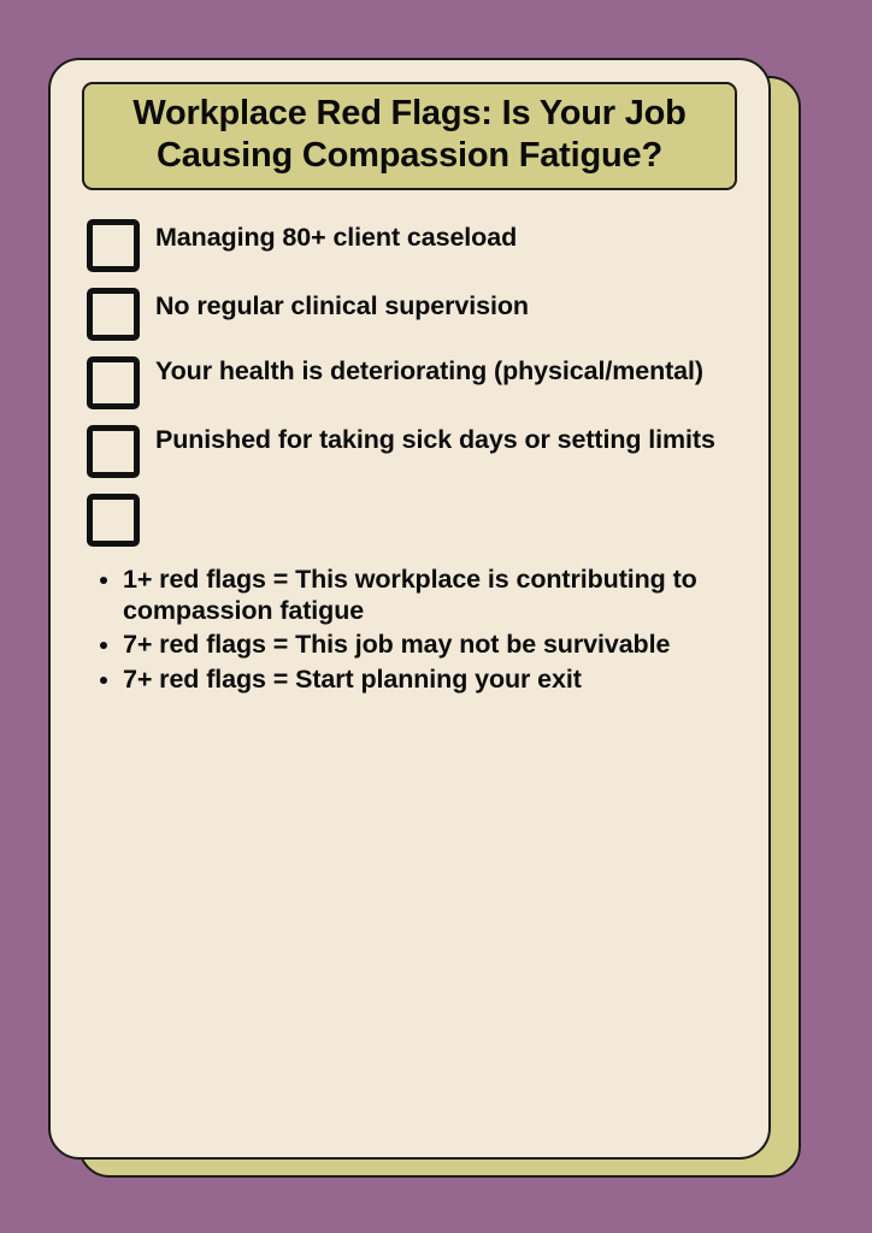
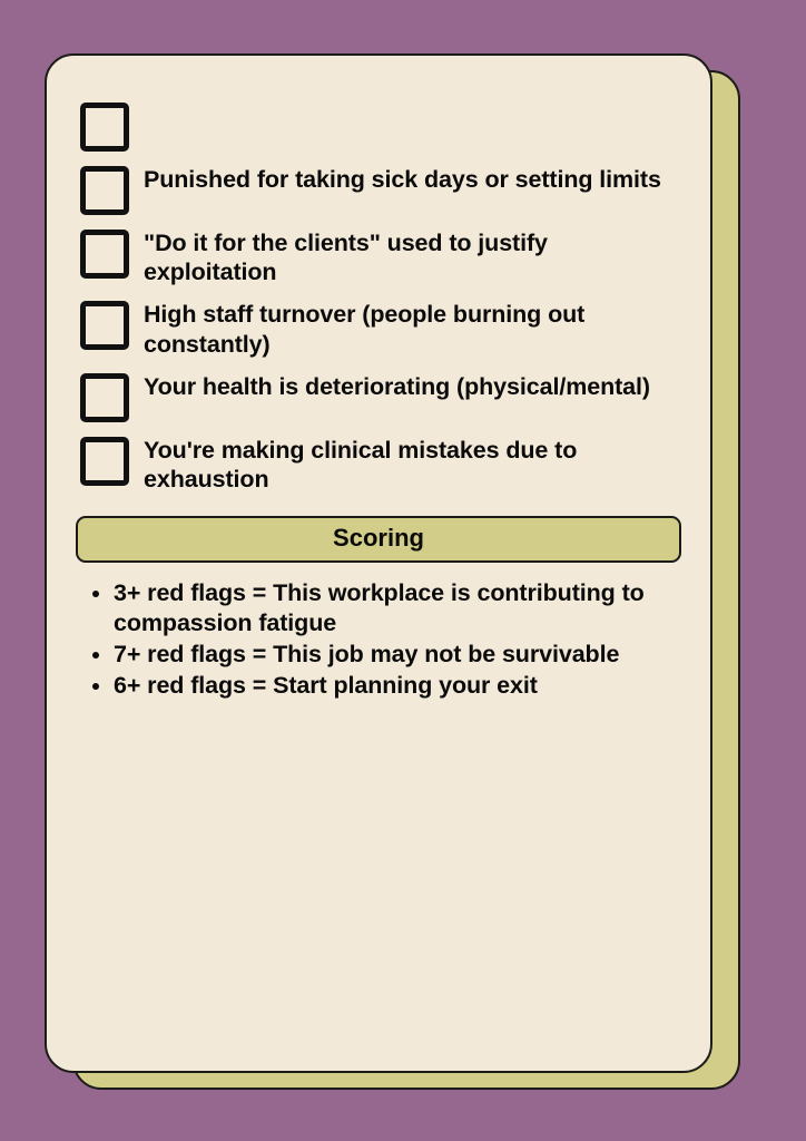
- Workplace Red Flags: Is Your Job Causing Compassion Fatigue?
- Managing 80+ client caseload
- No regular clinical supervision
- Your health is deteriorating (physical/mental)
+ Punished for taking sick days or setting limits
+ "Do it for the clients" used to justify exploitation
+ High staff turnover (people burning out constantly)
- Punished for taking sick days or setting limits
+ Your health is deteriorating (physical/mental)
+ You're making clinical mistakes due to exhaustion
+ Scoring
- 1+ red flags = This workplace is contributing to compassion fatigue
+ 3+ red flags = This workplace is contributing to compassion fatigue
  7+ red flags = This job may not be survivable
- 7+ red flags = Start planning your exit
+ 6+ red flags = Start planning your exit
